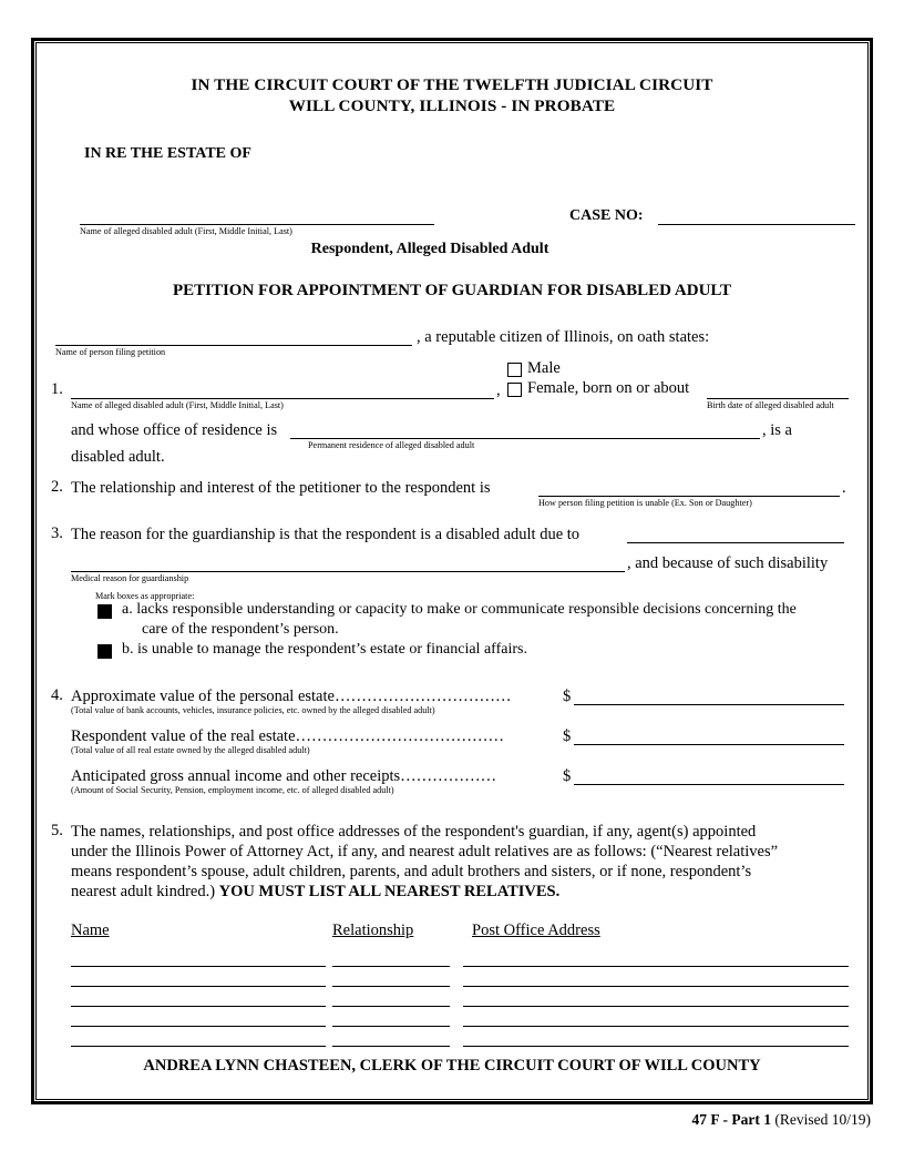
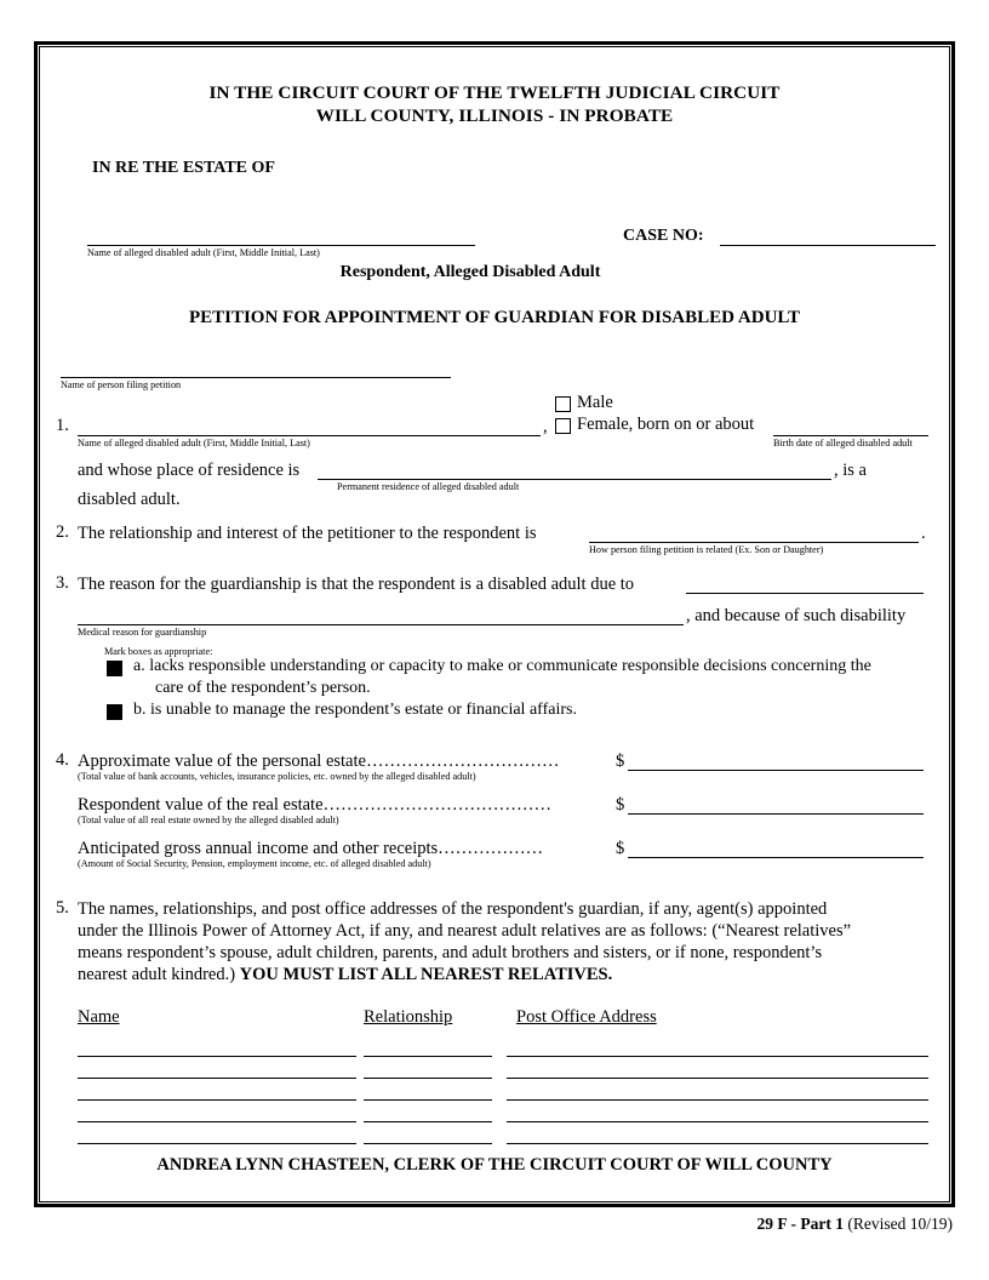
  IN THE CIRCUIT COURT OF THE TWELFTH JUDICIAL CIRCUIT
  WILL COUNTY, ILLINOIS - IN PROBATE
  IN RE THE ESTATE OF
  Name of alleged disabled adult (First, Middle Initial, Last)
  CASE NO:
  Respondent, Alleged Disabled Adult
  PETITION FOR APPOINTMENT OF GUARDIAN FOR DISABLED ADULT
- , a reputable citizen of Illinois, on oath states:
  Name of person filing petition
  1.
  Male
  ,
  Female, born on or about
  Name of alleged disabled adult (First, Middle Initial, Last)
  Birth date of alleged disabled adult
- and whose office of residence is
+ and whose place of residence is
  , is a
  Permanent residence of alleged disabled adult
  disabled adult.
  2.
  The relationship and interest of the petitioner to the respondent is
  .
- How person filing petition is unable (Ex. Son or Daughter)
+ How person filing petition is related (Ex. Son or Daughter)
  3.
  The reason for the guardianship is that the respondent is a disabled adult due to
  , and because of such disability
  Medical reason for guardianship
  Mark boxes as appropriate:
  a. lacks responsible understanding or capacity to make or communicate responsible decisions concerning the
  care of the respondent’s person.
  b. is unable to manage the respondent’s estate or financial affairs.
  4.
  Approximate value of the personal estate……………………………
  $
  (Total value of bank accounts, vehicles, insurance policies, etc. owned by the alleged disabled adult)
  Respondent value of the real estate…………………………………
  $
  (Total value of all real estate owned by the alleged disabled adult)
  Anticipated gross annual income and other receipts………………
  $
  (Amount of Social Security, Pension, employment income, etc. of alleged disabled adult)
  5.
  The names, relationships, and post office addresses of the respondent's guardian, if any, agent(s) appointed
  under the Illinois Power of Attorney Act, if any, and nearest adult relatives are as follows: (“Nearest relatives”
  means respondent’s spouse, adult children, parents, and adult brothers and sisters, or if none, respondent’s
  nearest adult kindred.) YOU MUST LIST ALL NEAREST RELATIVES.
  Name
  Relationship
  Post Office Address
  ANDREA LYNN CHASTEEN, CLERK OF THE CIRCUIT COURT OF WILL COUNTY
- 47 F - Part 1 (Revised 10/19)
+ 29 F - Part 1 (Revised 10/19)
